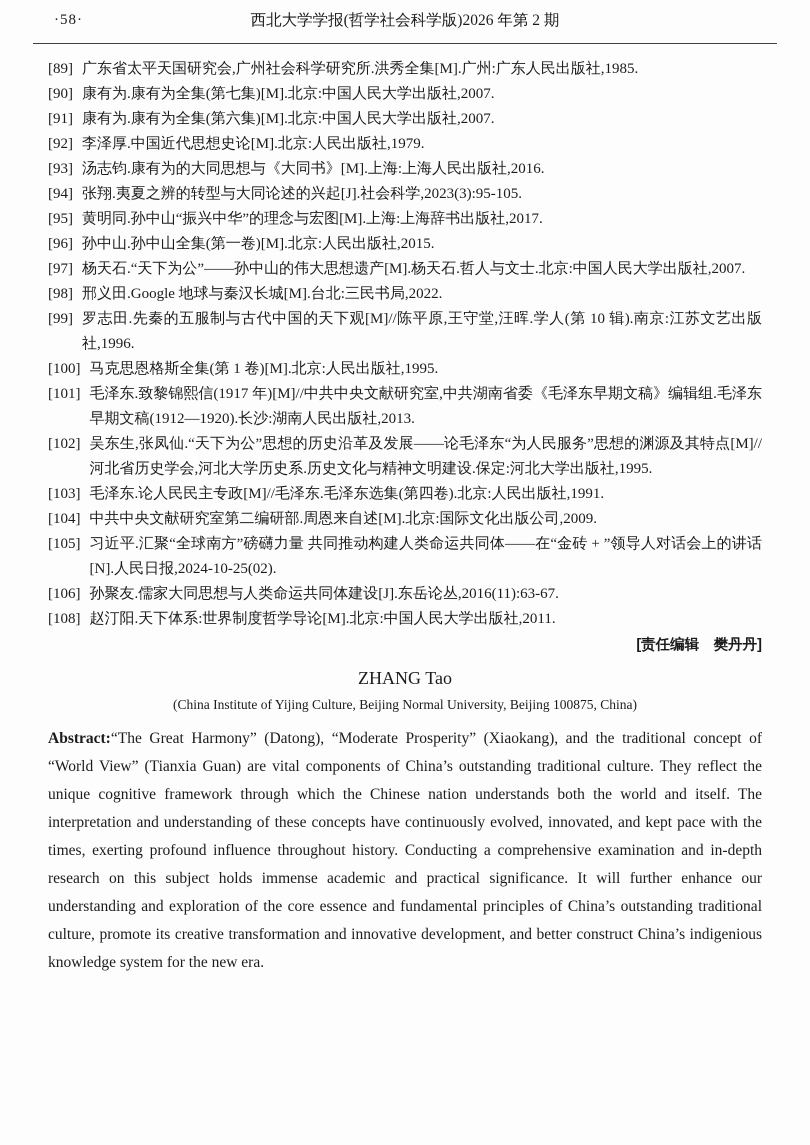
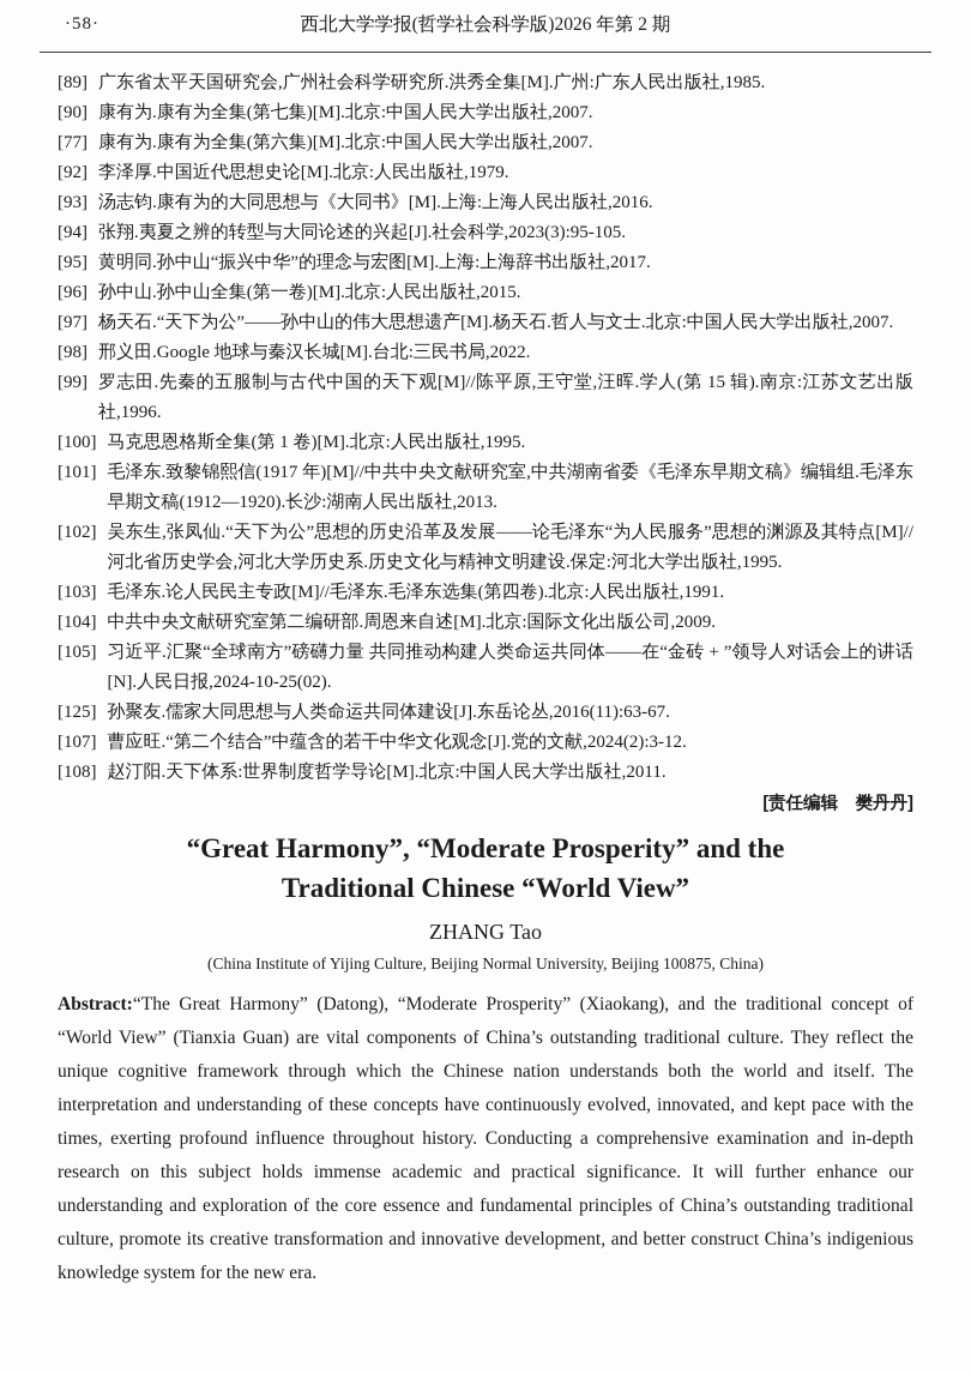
  ·58·
  西北大学学报(哲学社会科学版)2026 年第 2 期
  [89]
  广东省太平天国研究会,广州社会科学研究所.洪秀全集[M].广州:广东人民出版社,1985.
  [90]
  康有为.康有为全集(第七集)[M].北京:中国人民大学出版社,2007.
- [91]
+ [77]
  康有为.康有为全集(第六集)[M].北京:中国人民大学出版社,2007.
  [92]
  李泽厚.中国近代思想史论[M].北京:人民出版社,1979.
  [93]
  汤志钧.康有为的大同思想与《大同书》[M].上海:上海人民出版社,2016.
  [94]
  张翔.夷夏之辨的转型与大同论述的兴起[J].社会科学,2023(3):95-105.
  [95]
  黄明同.孙中山“振兴中华”的理念与宏图[M].上海:上海辞书出版社,2017.
  [96]
  孙中山.孙中山全集(第一卷)[M].北京:人民出版社,2015.
  [97]
  杨天石.“天下为公”——孙中山的伟大思想遗产[M].杨天石.哲人与文士.北京:中国人民大学出版社,2007.
  [98]
  邢义田.Google 地球与秦汉长城[M].台北:三民书局,2022.
  [99]
- 罗志田.先秦的五服制与古代中国的天下观[M]//陈平原,王守堂,汪晖.学人(第 10 辑).南京:江苏文艺出版社,1996.
+ 罗志田.先秦的五服制与古代中国的天下观[M]//陈平原,王守堂,汪晖.学人(第 15 辑).南京:江苏文艺出版社,1996.
  [100]
  马克思恩格斯全集(第 1 卷)[M].北京:人民出版社,1995.
  [101]
  毛泽东.致黎锦熙信(1917 年)[M]//中共中央文献研究室,中共湖南省委《毛泽东早期文稿》编辑组.毛泽东早期文稿(1912—1920).长沙:湖南人民出版社,2013.
  [102]
  吴东生,张凤仙.“天下为公”思想的历史沿革及发展——论毛泽东“为人民服务”思想的渊源及其特点[M]//河北省历史学会,河北大学历史系.历史文化与精神文明建设.保定:河北大学出版社,1995.
  [103]
  毛泽东.论人民民主专政[M]//毛泽东.毛泽东选集(第四卷).北京:人民出版社,1991.
  [104]
  中共中央文献研究室第二编研部.周恩来自述[M].北京:国际文化出版公司,2009.
  [105]
  习近平.汇聚“全球南方”磅礴力量 共同推动构建人类命运共同体——在“金砖 + ”领导人对话会上的讲话[N].人民日报,2024-10-25(02).
- [106]
+ [125]
  孙聚友.儒家大同思想与人类命运共同体建设[J].东岳论丛,2016(11):63-67.
+ [107]
+ 曹应旺.“第二个结合”中蕴含的若干中华文化观念[J].党的文献,2024(2):3-12.
  [108]
  赵汀阳.天下体系:世界制度哲学导论[M].北京:中国人民大学出版社,2011.
  [责任编辑 樊丹丹]
+ “Great Harmony”, “Moderate Prosperity” and the
+ Traditional Chinese “World View”
  ZHANG Tao
  (China Institute of Yijing Culture, Beijing Normal University, Beijing 100875, China)
  Abstract:“The Great Harmony” (Datong), “Moderate Prosperity” (Xiaokang), and the traditional concept of “World View” (Tianxia Guan) are vital components of China’s outstanding traditional culture. They reflect the unique cognitive framework through which the Chinese nation understands both the world and itself. The interpretation and understanding of these concepts have continuously evolved, innovated, and kept pace with the times, exerting profound influence throughout history. Conducting a comprehensive examination and in-depth research on this subject holds immense academic and practical significance. It will further enhance our understanding and exploration of the core essence and fundamental principles of China’s outstanding traditional culture, promote its creative transformation and innovative development, and better construct China’s indigenious knowledge system for the new era.
